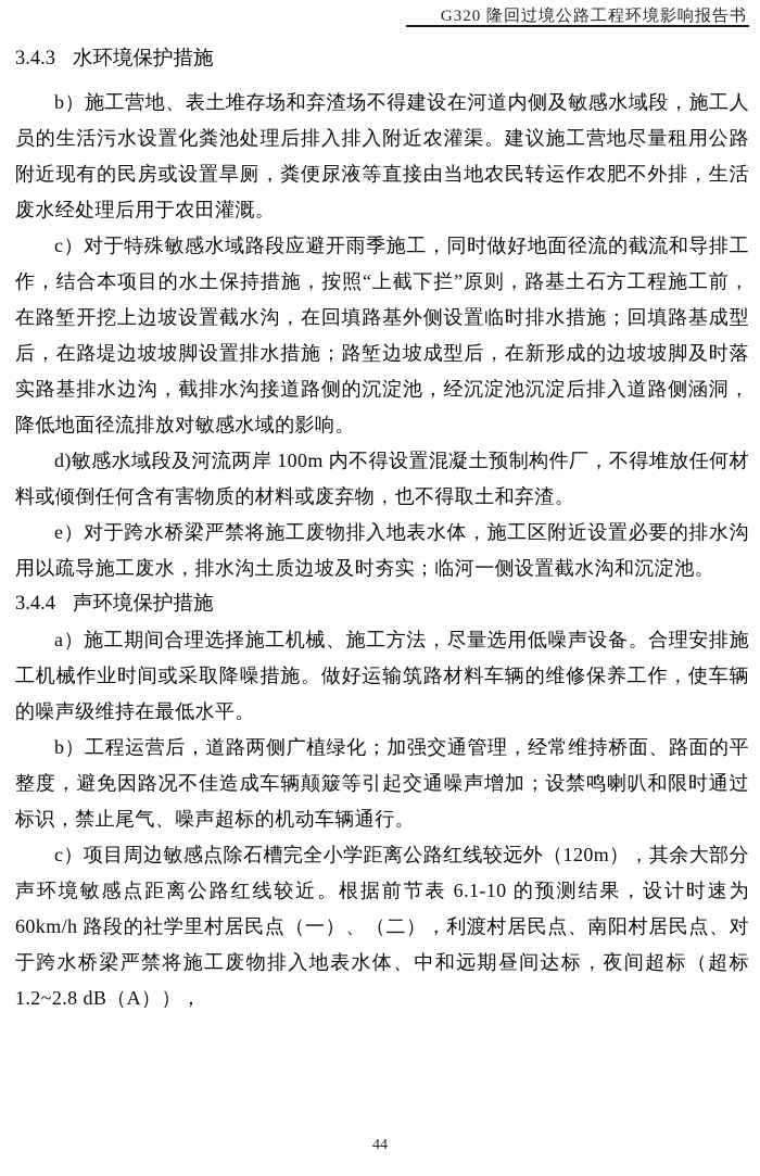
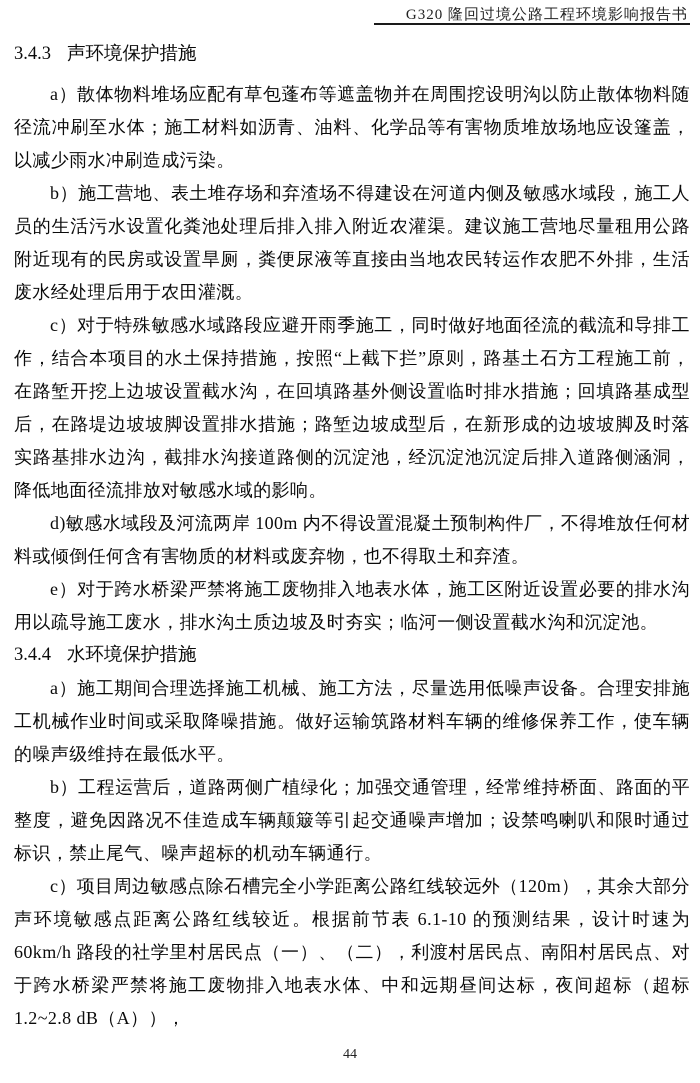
  G320 隆回过境公路工程环境影响报告书
- 3.4.3 水环境保护措施
+ 3.4.3 声环境保护措施
+ a）散体物料堆场应配有草包蓬布等遮盖物并在周围挖设明沟以防止散体物料随径流冲刷至水体；施工材料如沥青、油料、化学品等有害物质堆放场地应设篷盖，以减少雨水冲刷造成污染。
  b）施工营地、表土堆存场和弃渣场不得建设在河道内侧及敏感水域段，施工人员的生活污水设置化粪池处理后排入排入附近农灌渠。建议施工营地尽量租用公路附近现有的民房或设置旱厕，粪便尿液等直接由当地农民转运作农肥不外排，生活废水经处理后用于农田灌溉。
  c）对于特殊敏感水域路段应避开雨季施工，同时做好地面径流的截流和导排工作，结合本项目的水土保持措施，按照“上截下拦”原则，路基土石方工程施工前，在路堑开挖上边坡设置截水沟，在回填路基外侧设置临时排水措施；回填路基成型后，在路堤边坡坡脚设置排水措施；路堑边坡成型后，在新形成的边坡坡脚及时落实路基排水边沟，截排水沟接道路侧的沉淀池，经沉淀池沉淀后排入道路侧涵洞，降低地面径流排放对敏感水域的影响。
  d)敏感水域段及河流两岸 100m 内不得设置混凝土预制构件厂，不得堆放任何材料或倾倒任何含有害物质的材料或废弃物，也不得取土和弃渣。
  e）对于跨水桥梁严禁将施工废物排入地表水体，施工区附近设置必要的排水沟用以疏导施工废水，排水沟土质边坡及时夯实；临河一侧设置截水沟和沉淀池。
- 3.4.4 声环境保护措施
+ 3.4.4 水环境保护措施
  a）施工期间合理选择施工机械、施工方法，尽量选用低噪声设备。合理安排施工机械作业时间或采取降噪措施。做好运输筑路材料车辆的维修保养工作，使车辆的噪声级维持在最低水平。
  b）工程运营后，道路两侧广植绿化；加强交通管理，经常维持桥面、路面的平整度，避免因路况不佳造成车辆颠簸等引起交通噪声增加；设禁鸣喇叭和限时通过标识，禁止尾气、噪声超标的机动车辆通行。
  c）项目周边敏感点除石槽完全小学距离公路红线较远外（120m），其余大部分声环境敏感点距离公路红线较近。根据前节表 6.1-10 的预测结果，设计时速为 60km/h 路段的社学里村居民点（一）、（二），利渡村居民点、南阳村居民点、对于跨水桥梁严禁将施工废物排入地表水体、中和远期昼间达标，夜间超标（超标 1.2~2.8 dB（A）），
  44
